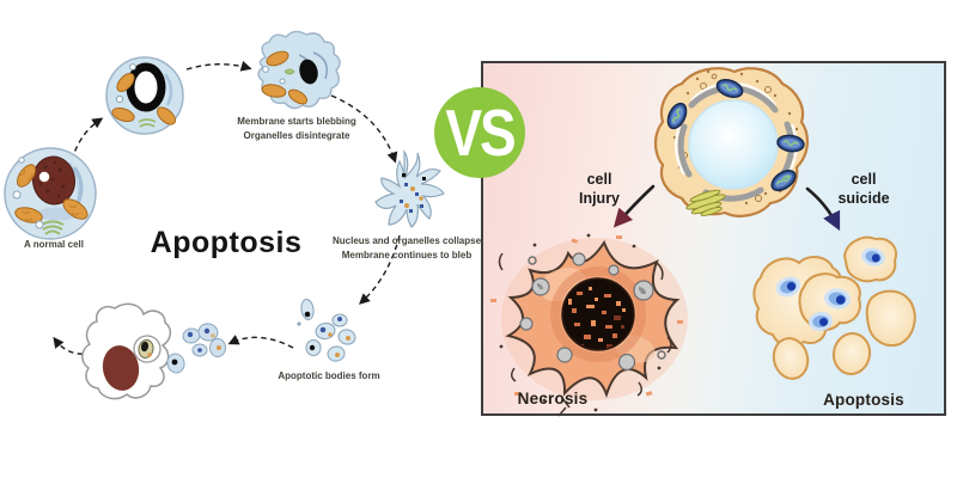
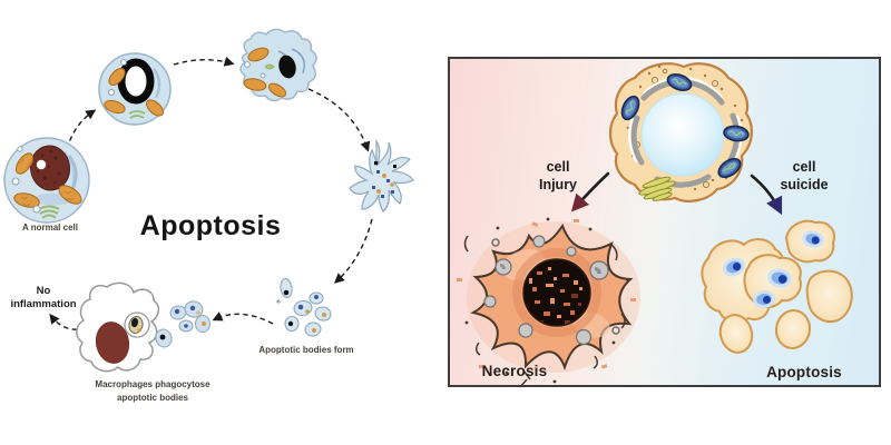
- VS
  Apoptosis
  A normal cell
- Membrane starts blebbing
- Organelles disintegrate
- Nucleus and organelles collapse
- Membrane continues to bleb
  Apoptotic bodies form
+ Macrophages phagocytose
+ apoptotic bodies
+ No
+ inflammation
  cell
  Injury
  cell
  suicide
  Necrosis
  Apoptosis
